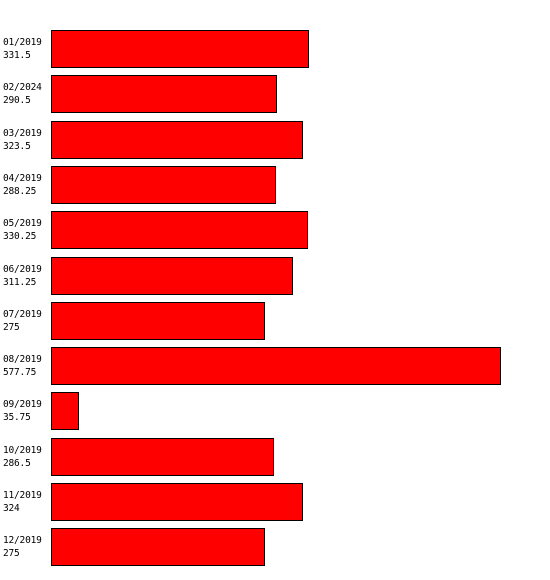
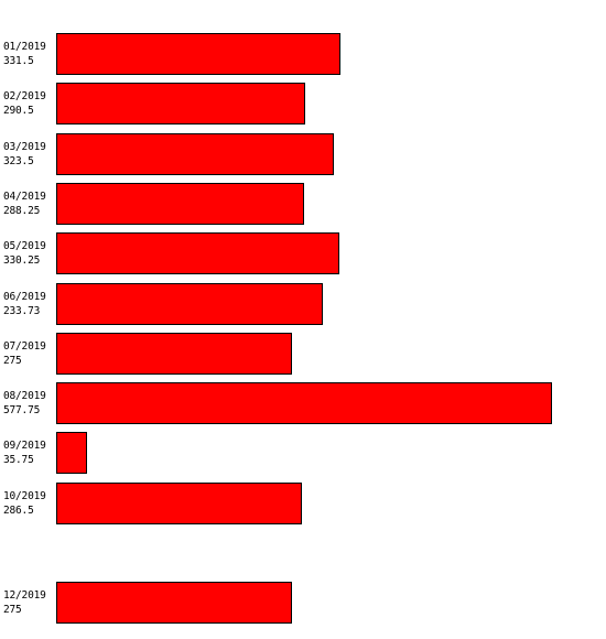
  01/2019
  331.5
- 02/2024
+ 02/2019
  290.5
  03/2019
  323.5
  04/2019
  288.25
  05/2019
  330.25
  06/2019
- 311.25
+ 233.73
  07/2019
  275
  08/2019
  577.75
  09/2019
  35.75
  10/2019
  286.5
- 11/2019
- 324
  12/2019
  275
